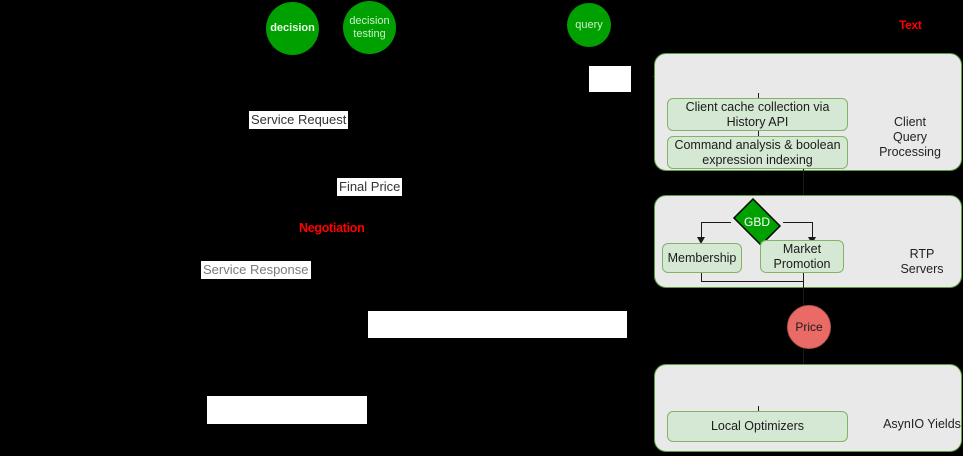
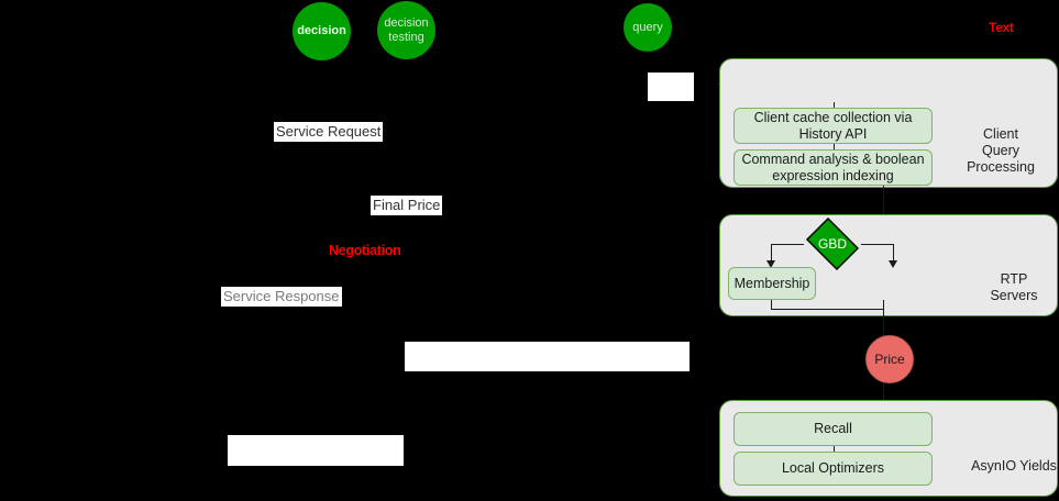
  decision
  decision
  testing
  query
  Text
  Service Request
  Final Price
  Negotiation
  Service Response
  Client
  Query Processing
  Client cache collection via History API
  Command analysis & boolean expression indexing
  RTP
  Servers
  GBD
  Membership
- Market Promotion
  Price
  AsynIO Yields
+ Recall
  Local Optimizers
